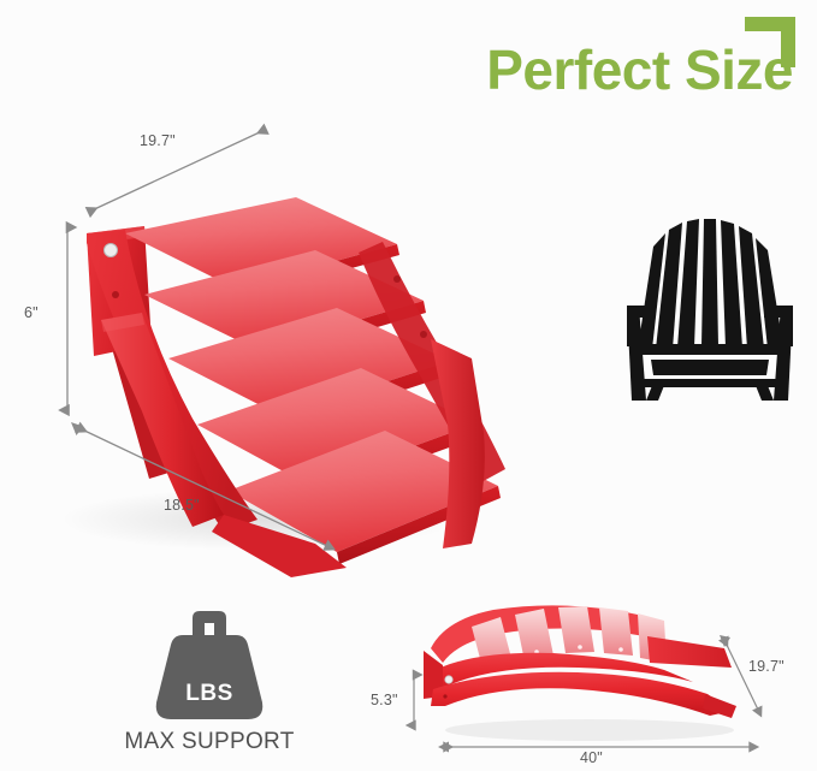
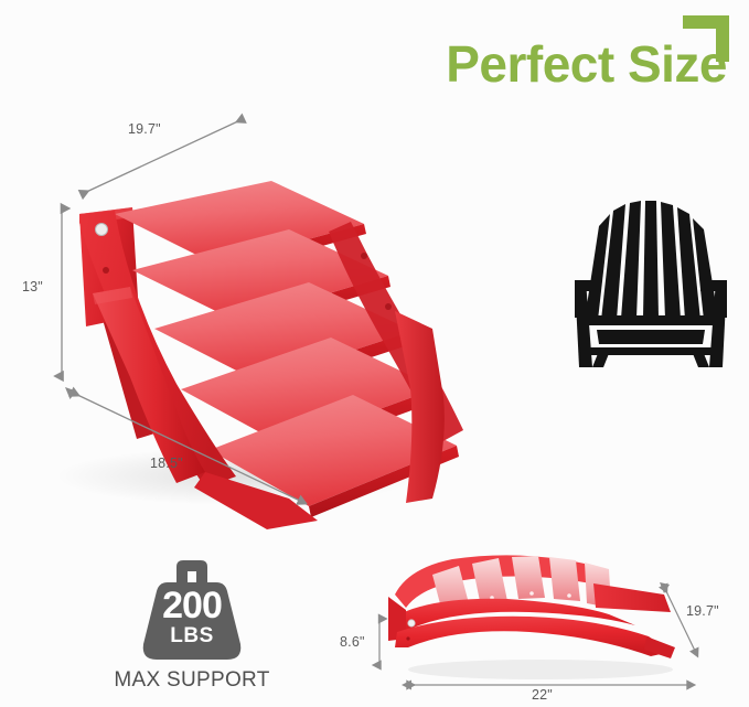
  Perfect Size
  19.7"
- 6"
+ 13"
  18.5"
+ 200
  LBS
  MAX SUPPORT
- 5.3"
+ 8.6"
  19.7"
- 40"
+ 22"
